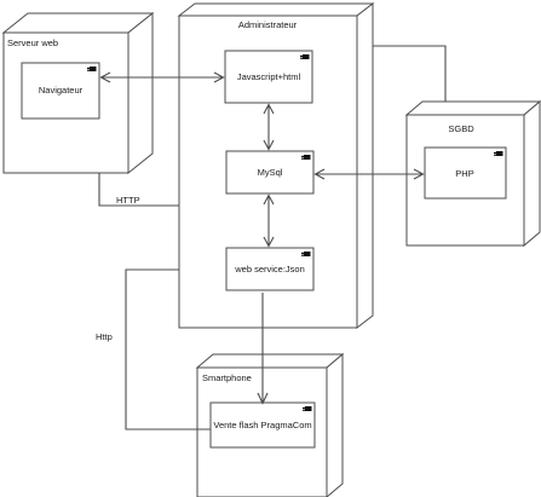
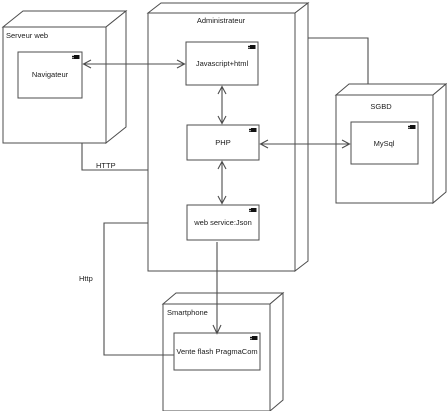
  Serveur web
  Navigateur
  Administrateur
  Javascript+html
- MySql
+ PHP
  web service:Json
  SGBD
- PHP
+ MySql
  Smartphone
  Vente flash PragmaCom
  HTTP
  Http
